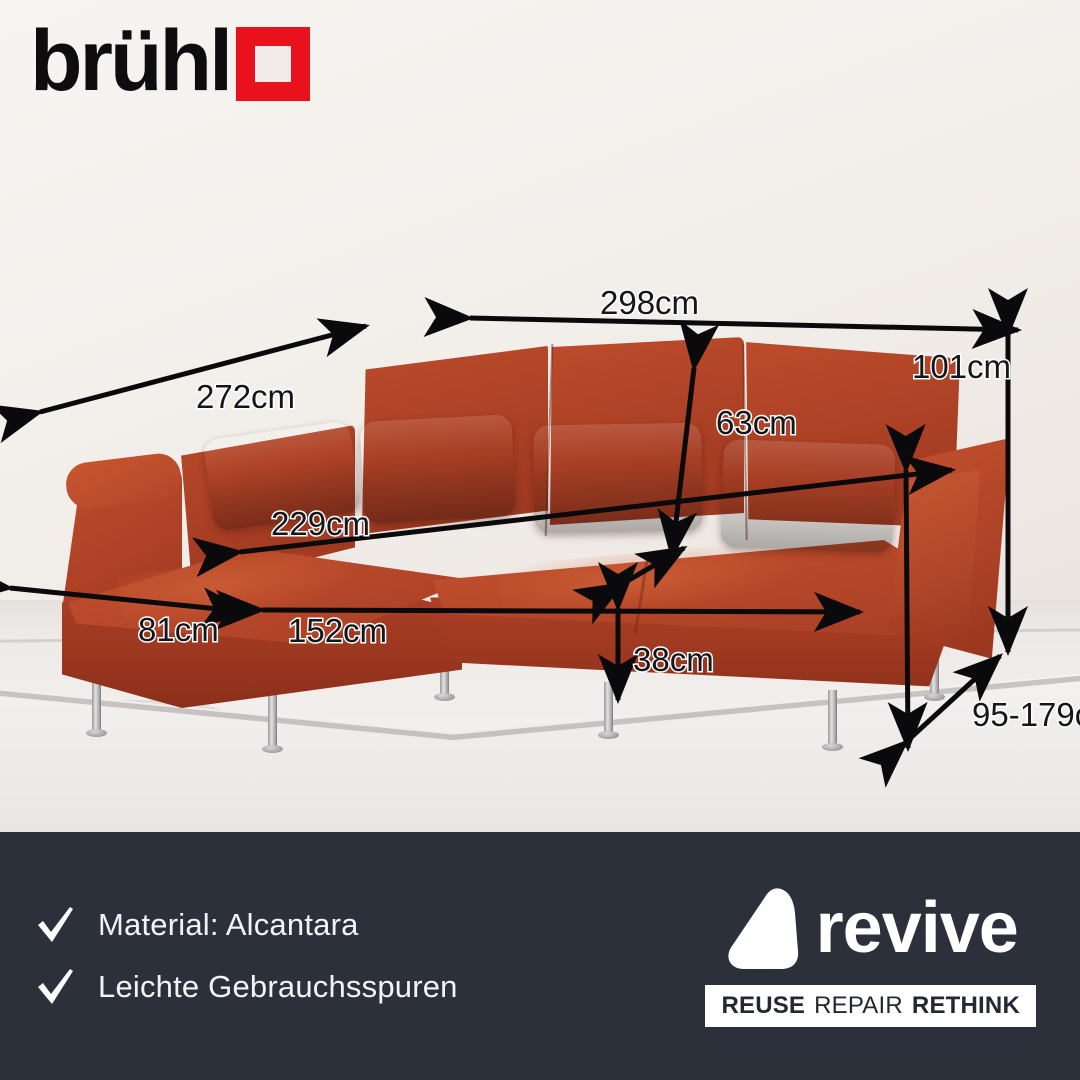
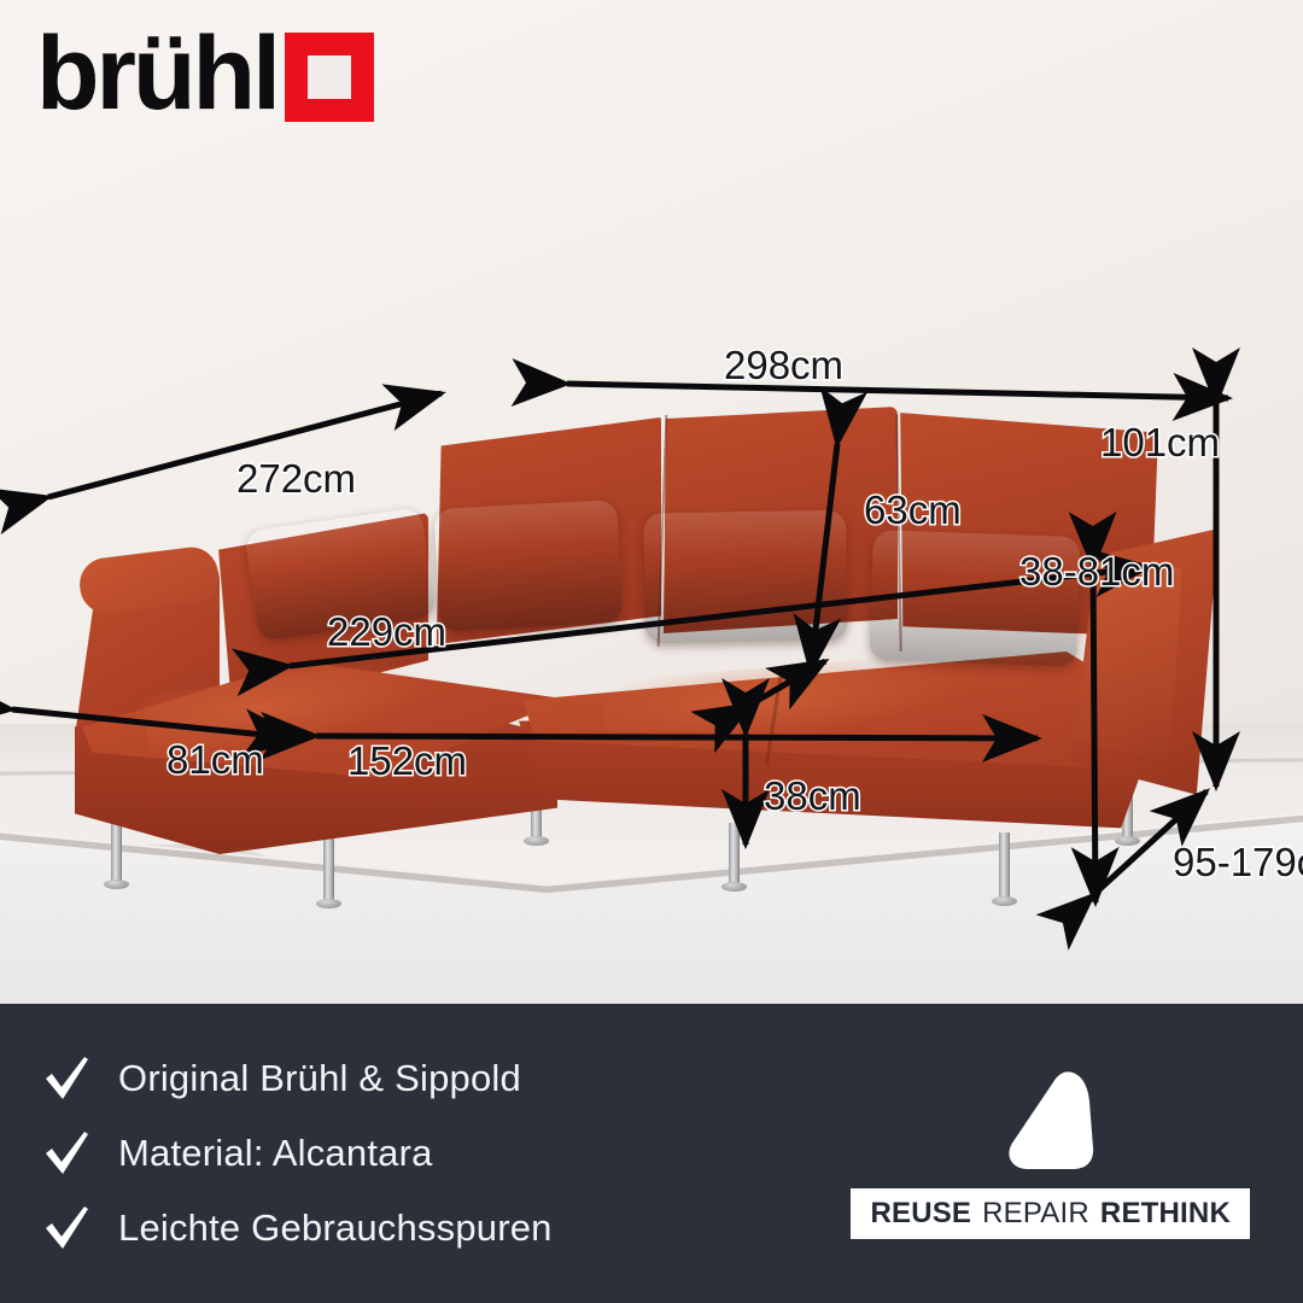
  298cm
  272cm
  101cm
  63cm
+ 38-81cm
  229cm
  81cm
  152cm
  38cm
  95-179
  brühl
+ Original Brühl & Sippold
  Material: Alcantara
  Leichte Gebrauchsspuren
- revive
  REUSE
  REPAIR
  RETHINK
